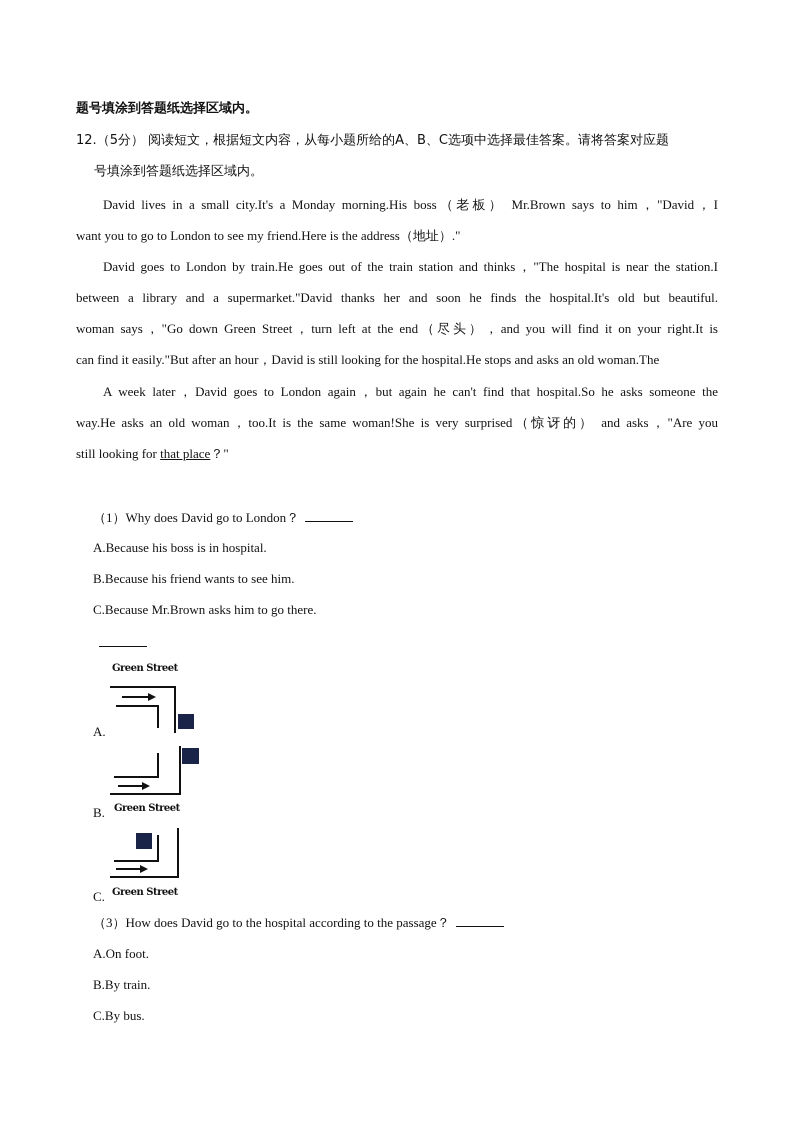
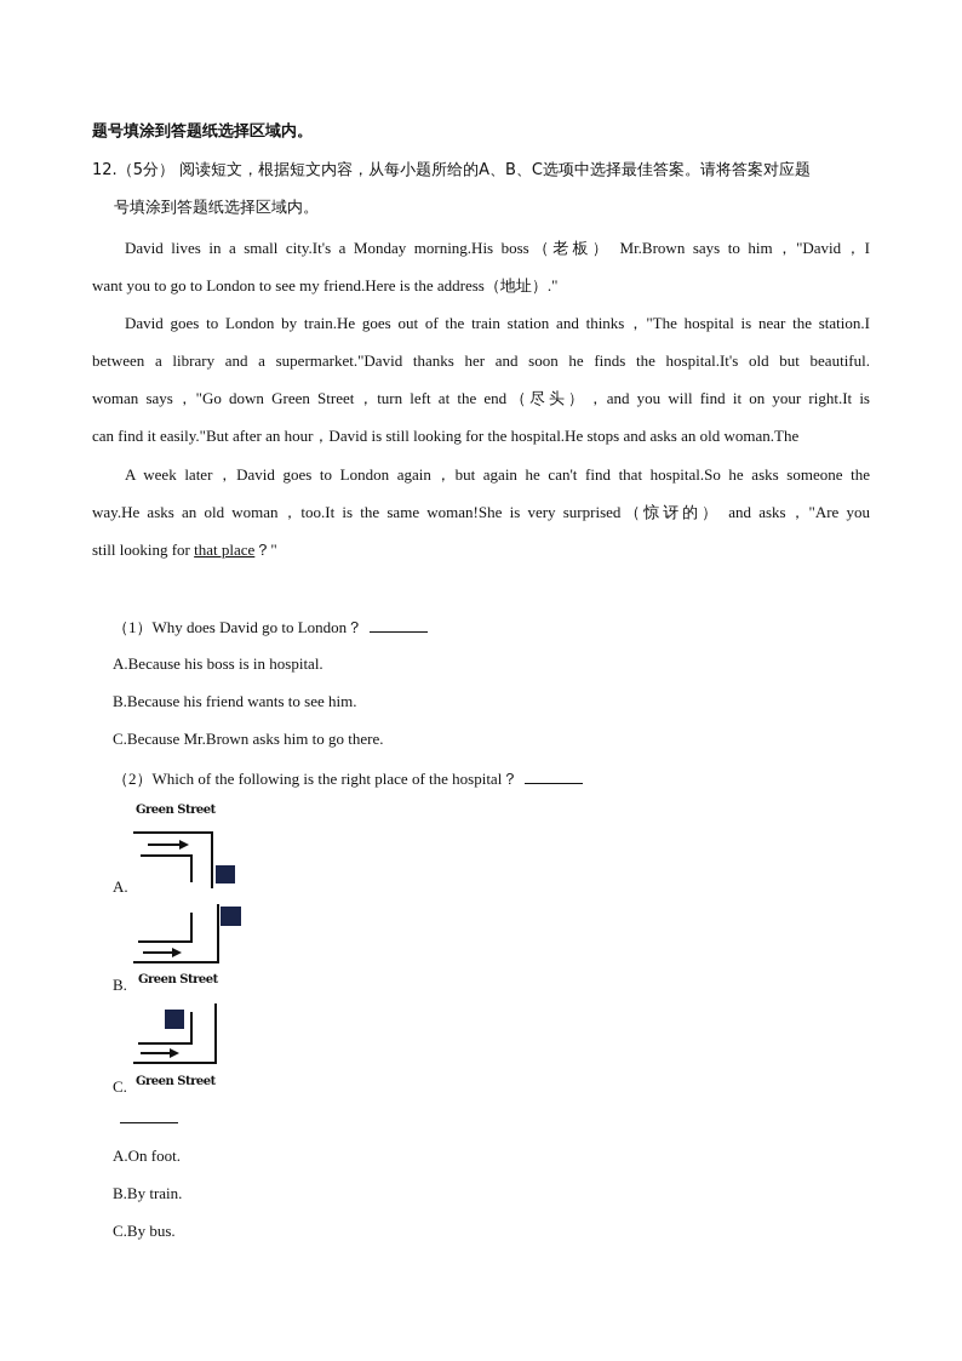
  题号填涂到答题纸选择区域内。
  12.（5分） 阅读短文，根据短文内容，从每小题所给的A、B、C选项中选择最佳答案。请将答案对应题
  号填涂到答题纸选择区域内。
  David lives in a small city.It's a Monday morning.His boss（老板） Mr.Brown says to him，"David，I
  want you to go to London to see my friend.Here is the address（地址）."
  David goes to London by train.He goes out of the train station and thinks，"The hospital is near the station.I
  between a library and a supermarket."David thanks her and soon he finds the hospital.It's old but beautiful.
  woman says，"Go down Green Street，turn left at the end（尽头），and you will find it on your right.It is
  can find it easily."But after an hour，David is still looking for the hospital.He stops and asks an old woman.The
  A week later，David goes to London again，but again he can't find that hospital.So he asks someone the
  way.He asks an old woman，too.It is the same woman!She is very surprised（惊讶的） and asks，"Are you
  still looking for that place？"
  （1）Why does David go to London？
  A.Because his boss is in hospital.
  B.Because his friend wants to see him.
  C.Because Mr.Brown asks him to go there.
+ （2）Which of the following is the right place of the hospital？
  A.
  Green Street
  B.
  Green Street
  C.
  Green Street
- （3）How does David go to the hospital according to the passage？
  A.On foot.
  B.By train.
  C.By bus.
